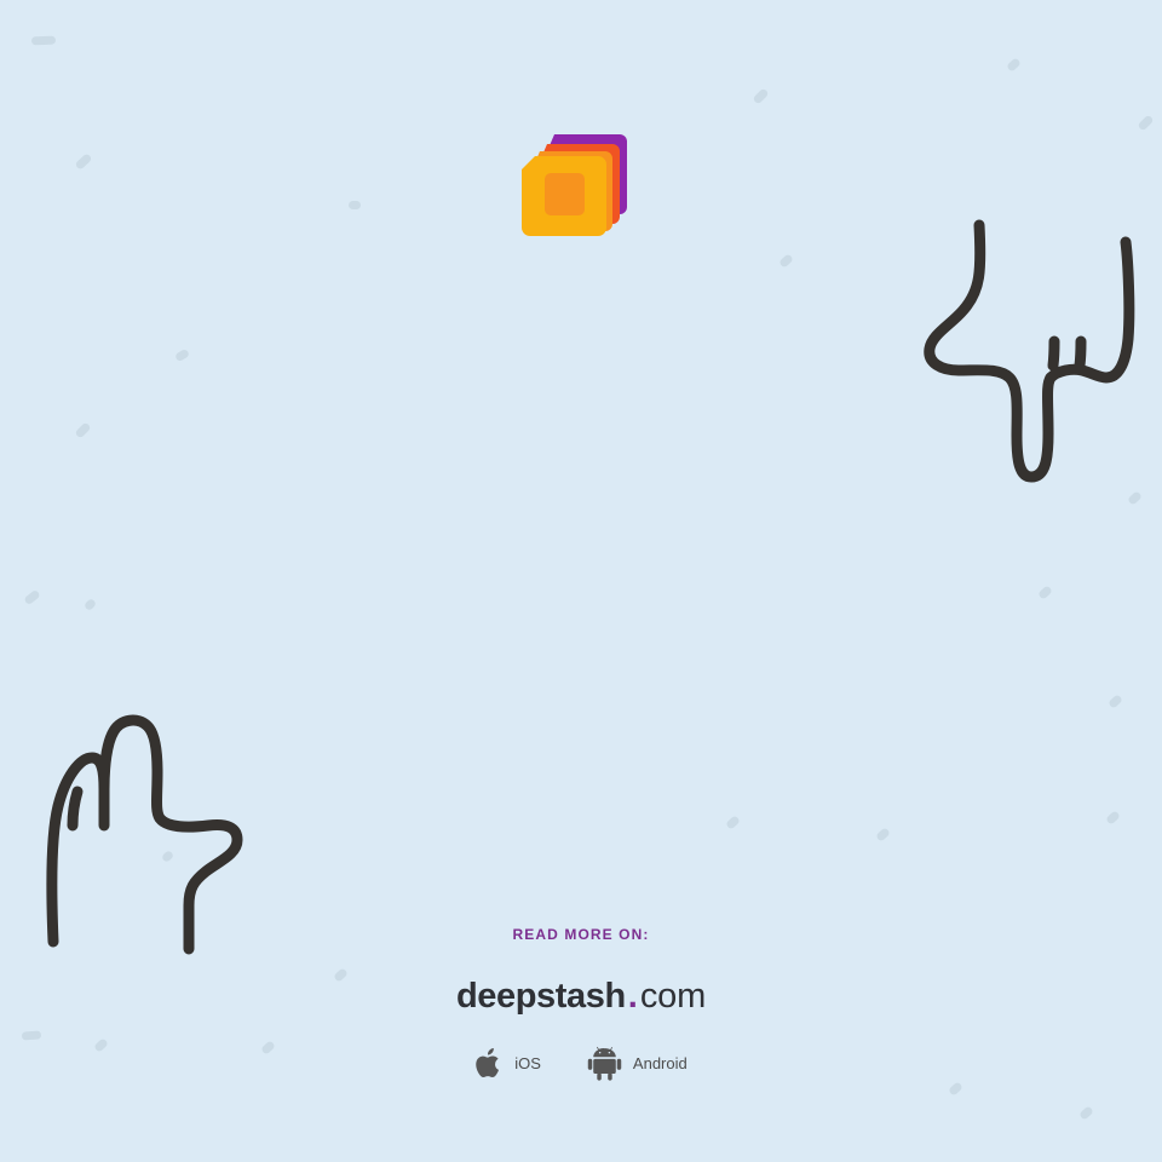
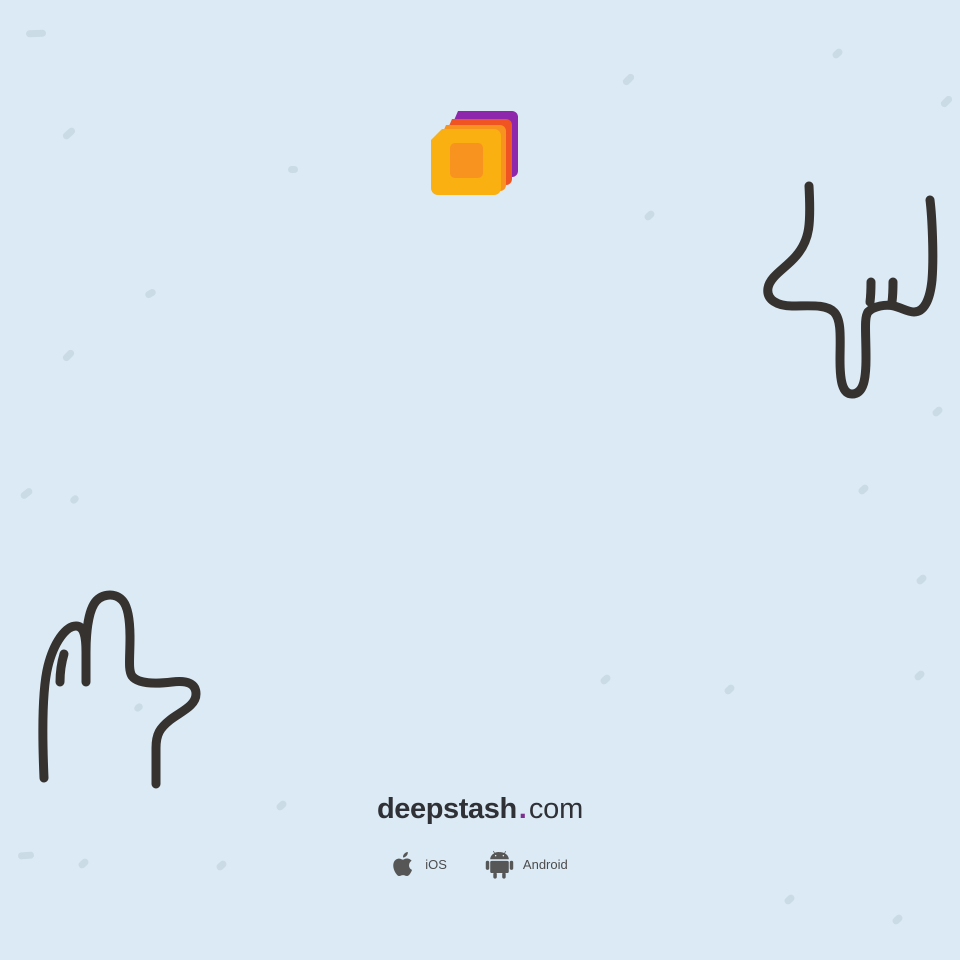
- READ MORE ON:
  deepstash.com
  iOS
  Android
